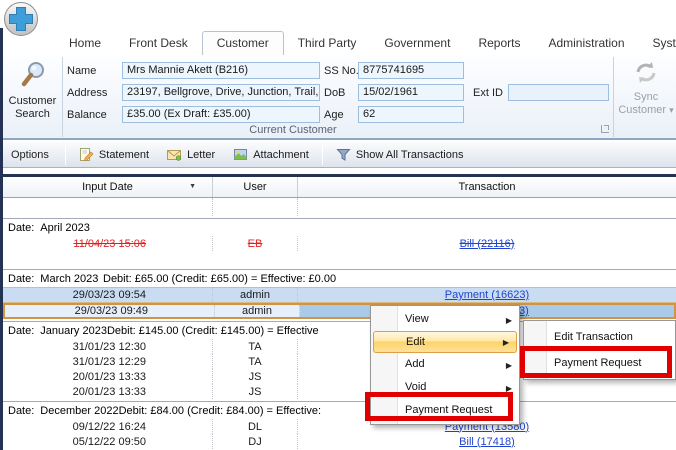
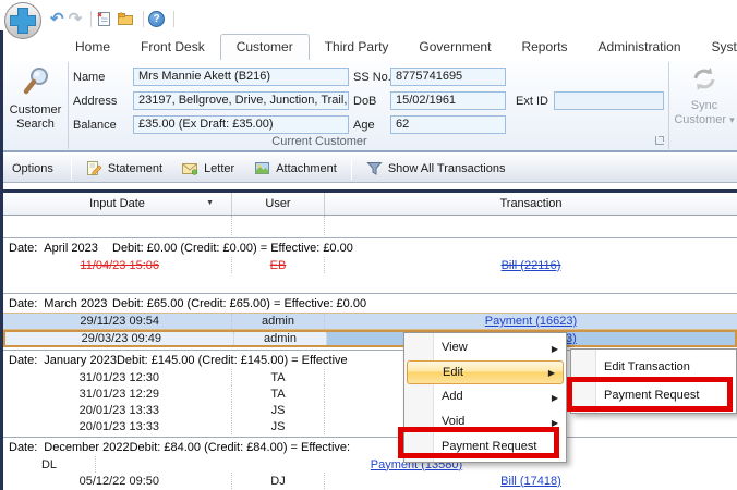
+ ↶
+ ↷
+ ?
  Home
  Front Desk
  Customer
  Third Party
  Government
  Reports
  Administration
  Customer Search
  Name
  Mrs Mannie Akett (B216)
  Address
  23197, Bellgrove, Drive, Junction, Trail,
  Balance
  £35.00 (Ex Draft: £35.00)
  SS No
  8775741695
  DoB
  15/02/1961
  Age
  62
  Ext ID
  Current Customer
  Sync
  Customer ▾
  Options
  Statement
  Letter
  Attachment
  Show All Transactions
  Input Date
  User
  Transaction
  Date:
  April 2023
+ Debit: £0.00 (Credit: £0.00) = Effective: £0.00
  11/04/23 15:06
  EB
  Bill (22116)
  Date:
  March 2023
  Debit: £65.00 (Credit: £65.00) = Effective: £0.00
- 29/03/23 09:54
+ 29/11/23 09:54
  admin
  Payment (16623)
  29/03/23 09:49
  admin
  3)
  Date:
  January 2023
  Debit: £145.00 (Credit: £145.00) = Effective
  31/01/23 12:30
  TA
  31/01/23 12:29
  TA
  20/01/23 13:33
  JS
  20/01/23 13:33
  JS
  Date:
  December 2022
  Debit: £84.00 (Credit: £84.00) = Effective:
- 09/12/22 16:24
  DL
  Payment (13580)
  05/12/22 09:50
  DJ
  Bill (17418)
  View
  ▶
  Edit
  ▶
  Add
  ▶
  Void
  ▶
  Payment Request
  Edit Transaction
  Payment Request
